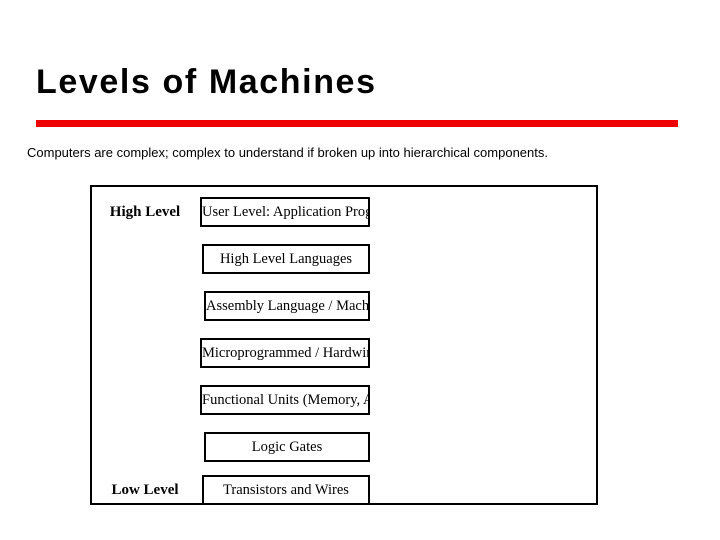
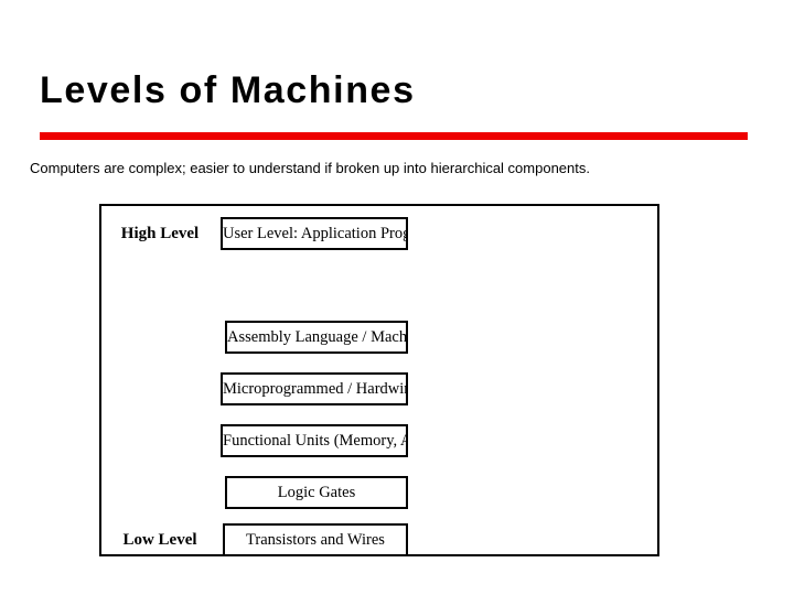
  Levels of Machines
- Computers are complex; complex to understand if broken up into hierarchical components.
+ Computers are complex; easier to understand if broken up into hierarchical components.
  High Level
  User Level: Application Prog
- High Level Languages
  Assembly Language / Mach
  Microprogrammed / Hardwir
  Logic Gates
  Low Level
  Transistors and Wires
